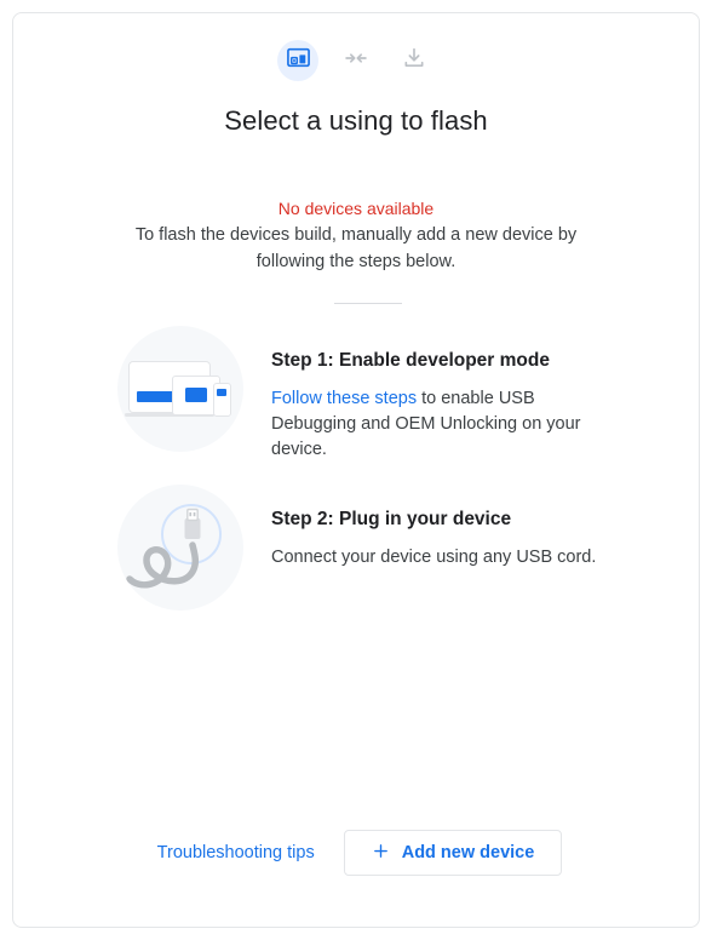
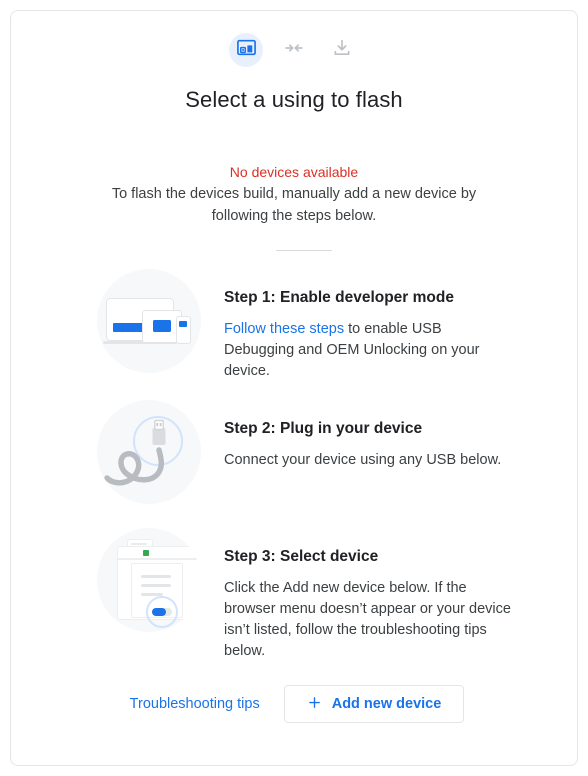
  Select a using to flash
  No devices available
  To flash the devices build, manually add a new device by following the steps below.
  Step 1: Enable developer mode
  Follow these steps to enable USB Debugging and OEM Unlocking on your device.
  Step 2: Plug in your device
- Connect your device using any USB cord.
+ Connect your device using any USB below.
+ Step 3: Select device
+ Click the Add new device below. If the browser menu doesn’t appear or your device isn’t listed, follow the troubleshooting tips below.
  Troubleshooting tips
  Add new device
